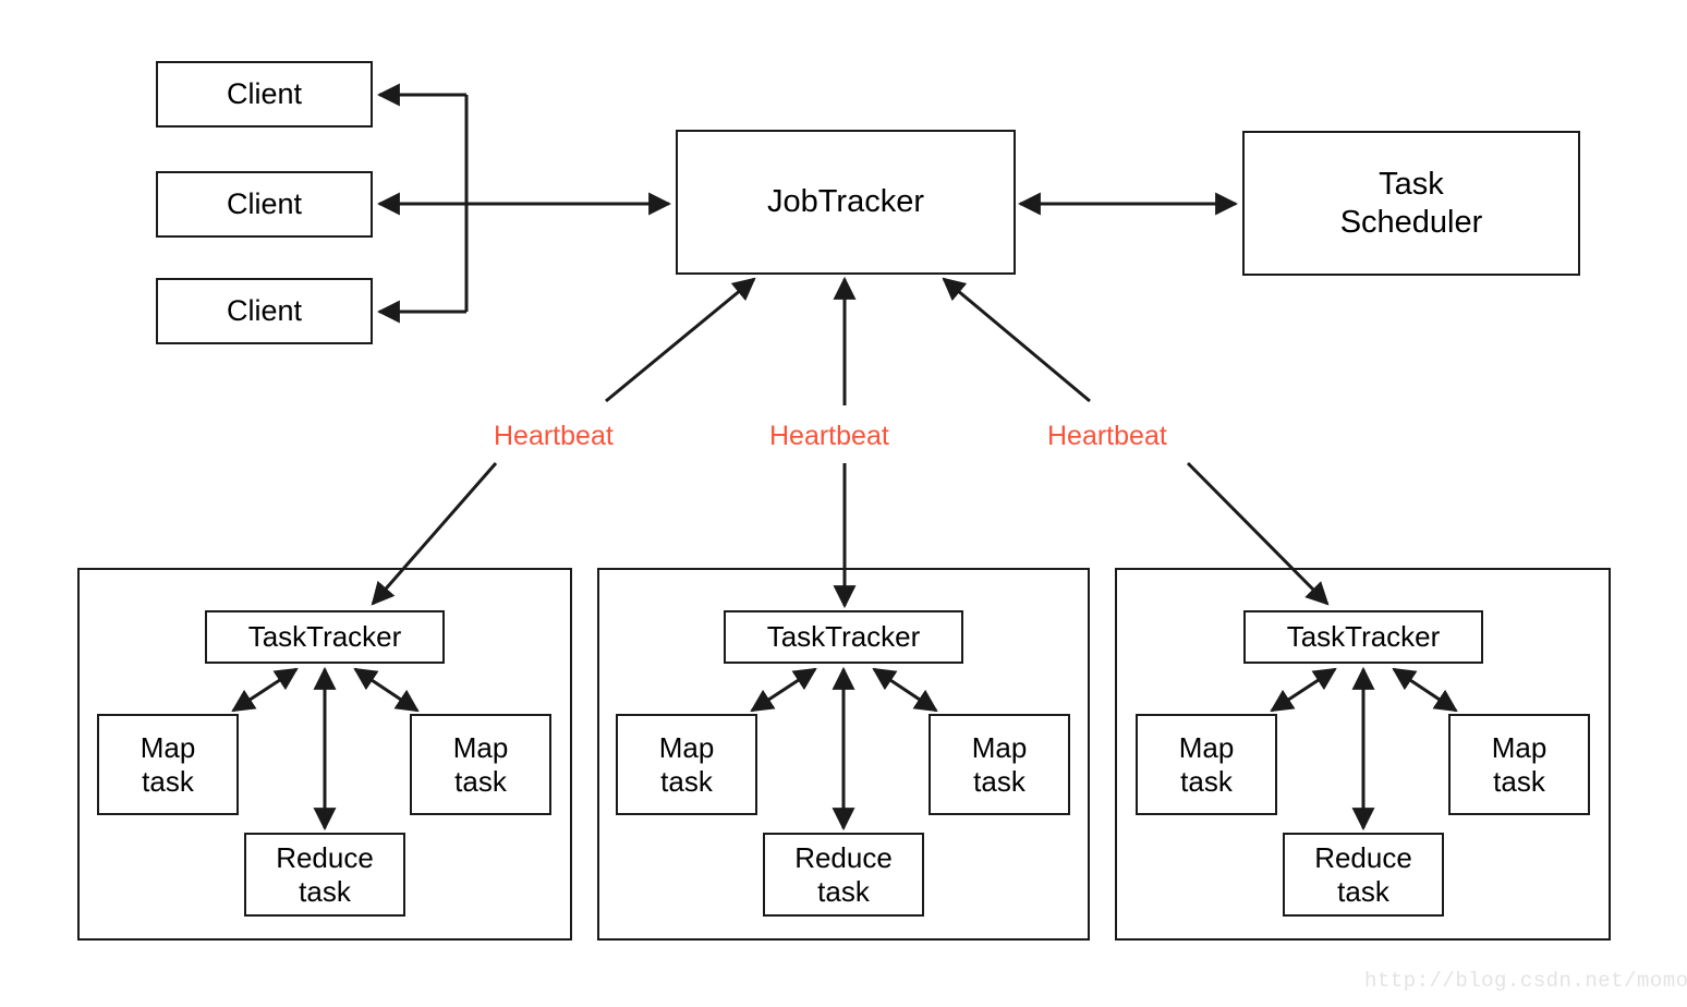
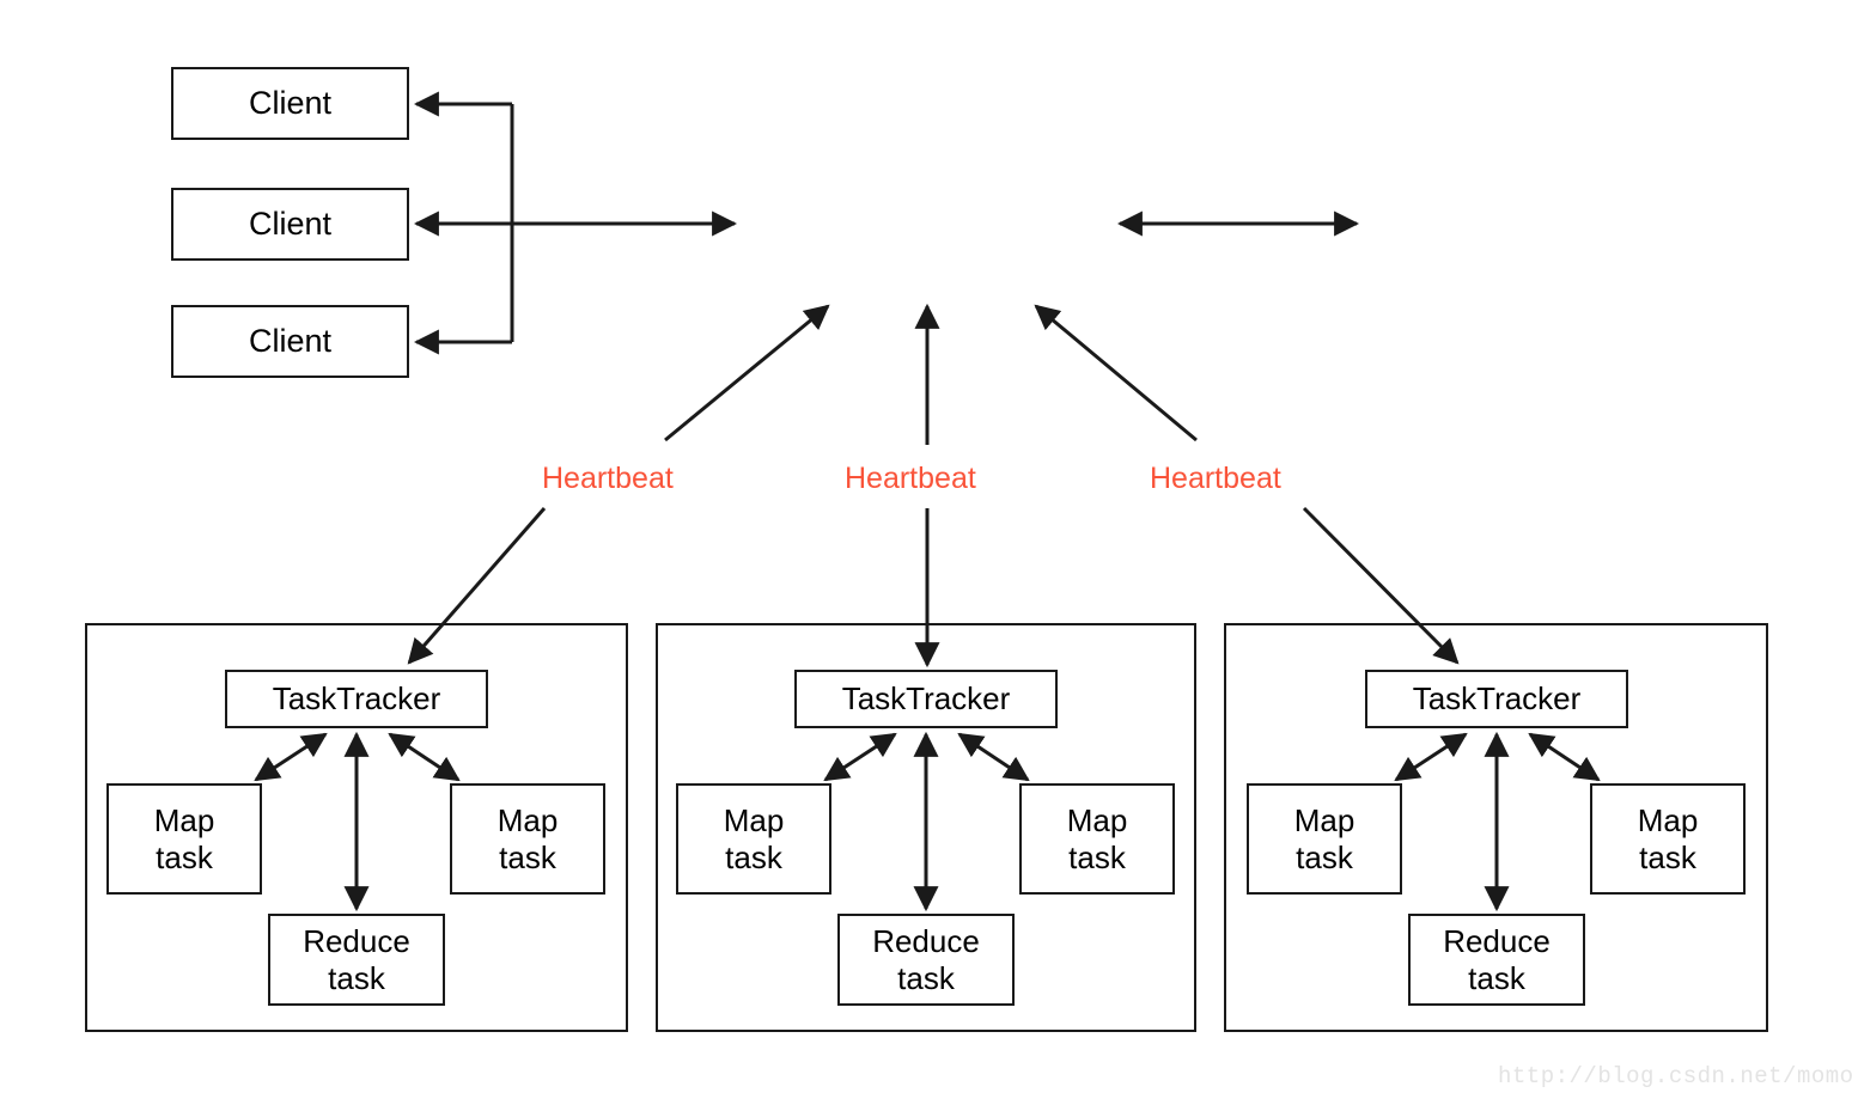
  Client
  Client
  Client
- JobTracker
- Task
- Scheduler
  Heartbeat
  Heartbeat
  Heartbeat
  TaskTracker
  Map
  task
  Map
  task
  Reduce
  task
  TaskTracker
  Map
  task
  Map
  task
  Reduce
  task
  TaskTracker
  Map
  task
  Map
  task
  Reduce
  task
  http://blog.csdn.net/momo
